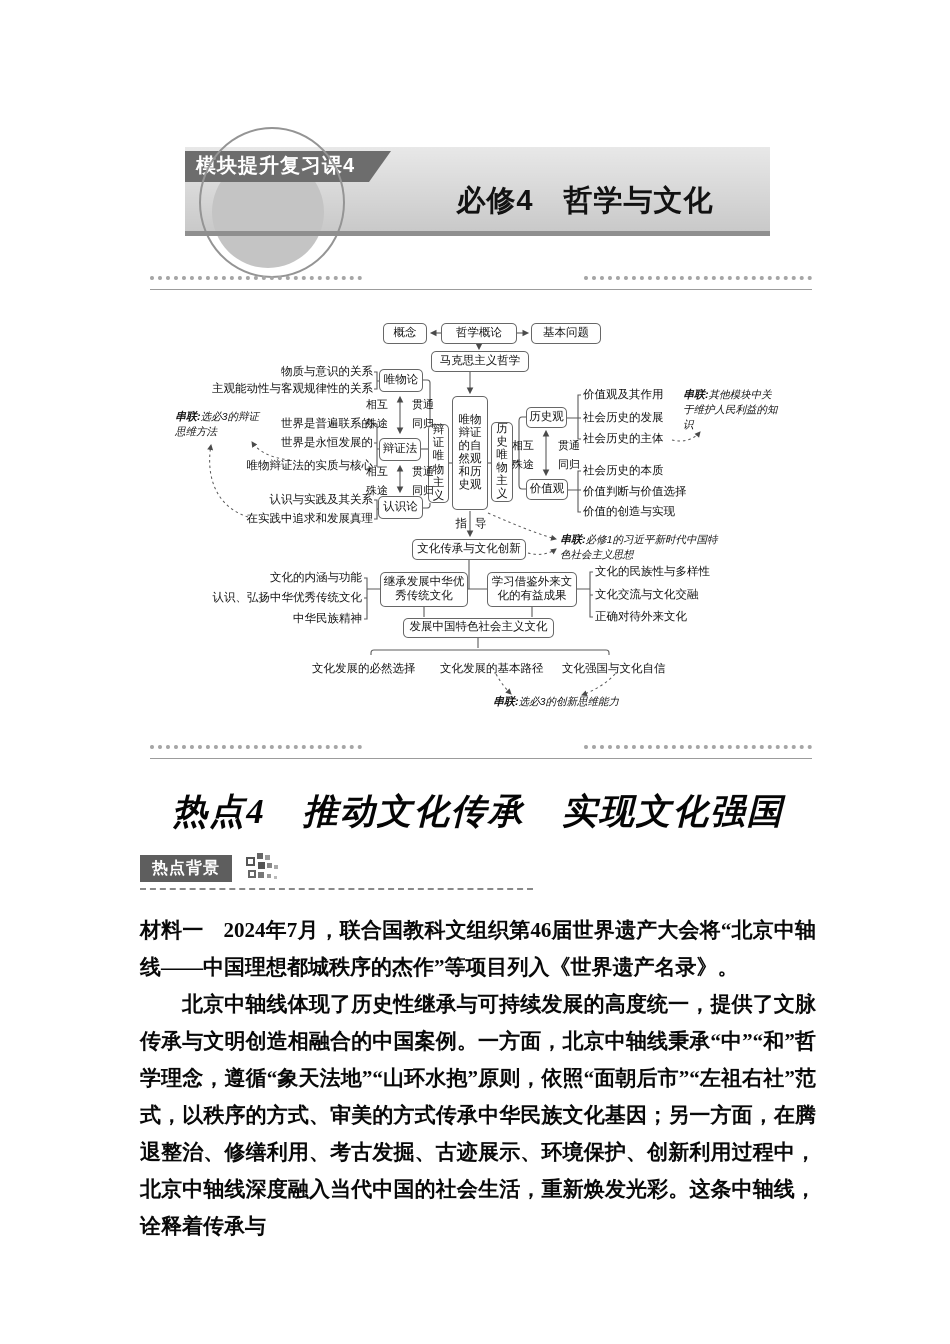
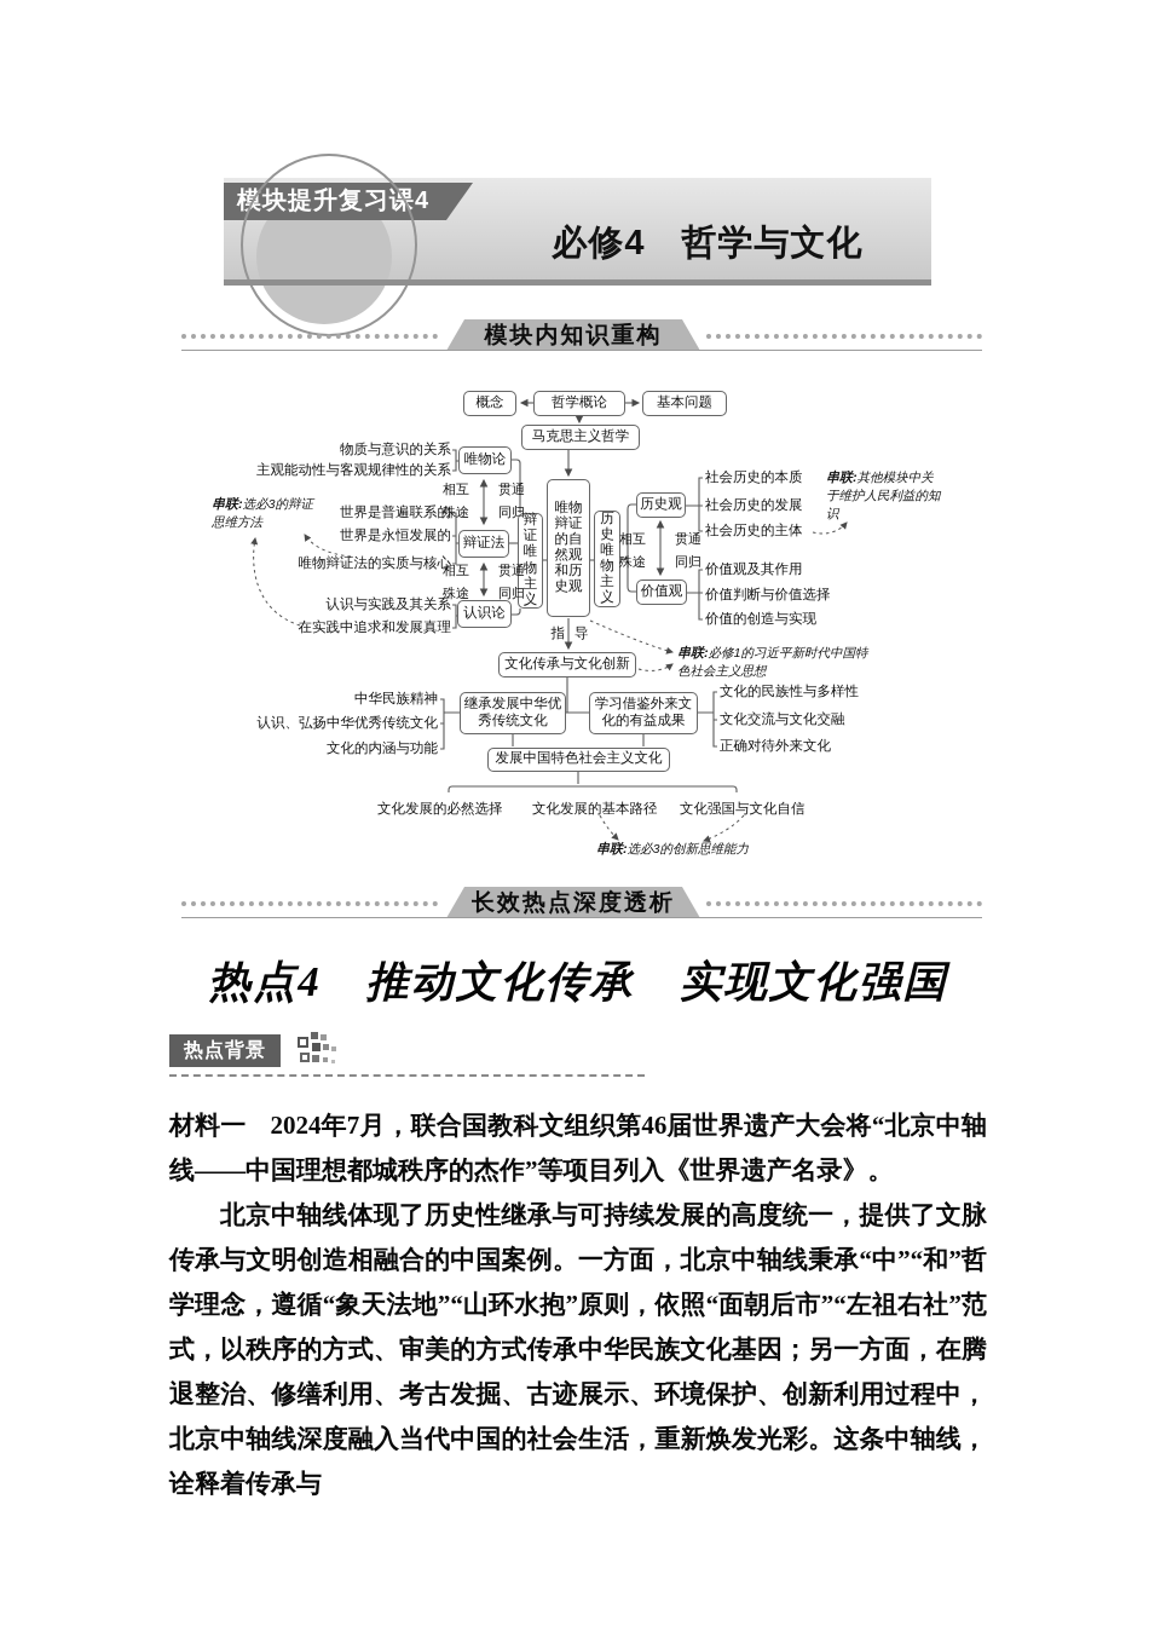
  模块提升复习课4
  必修4 哲学与文化
+ 模块内知识重构
  概念
  哲学概论
  基本问题
  马克思主义哲学
  唯物论
  辩证法
  认识论
  辩证唯物主义
  唯物辩证的自然观和历史观
  历史唯物主义
  历史观
  价值观
  文化传承与文化创新
  继承发展中华优秀传统文化
  学习借鉴外来文化的有益成果
  发展中国特色社会主义文化
  物质与意识的关系
  主观能动性与客观规律性的关系
  世界是普遍联系的
  世界是永恒发展的
  唯物辩证法的实质与核心
  认识与实践及其关系
  在实践中追求和发展真理
- 价值观及其作用
+ 社会历史的本质
  社会历史的发展
  社会历史的主体
- 社会历史的本质
+ 价值观及其作用
  价值判断与价值选择
  价值的创造与实现
- 文化的内涵与功能
+ 中华民族精神
  认识、弘扬中华优秀传统文化
- 中华民族精神
+ 文化的内涵与功能
  文化的民族性与多样性
  文化交流与文化交融
  正确对待外来文化
  文化发展的必然选择
  文化发展的基本路径
  文化强国与文化自信
  相互
  贯通
  殊途
  同归
  相互
  贯通
  殊途
  同归
  相互
  贯通
  殊途
  同归
  指
  导
  串联:选必3的辩证思维方法
  串联:其他模块中关于维护人民利益的知识
  串联:必修1的习近平新时代中国特色社会主义思想
  串联:选必3的创新思维能力
+ 长效热点深度透析
  热点4 推动文化传承 实现文化强国
  热点背景
  材料一 2024年7月，联合国教科文组织第46届世界遗产大会将“北京中轴线——中国理想都城秩序的杰作”等项目列入《世界遗产名录》。
  北京中轴线体现了历史性继承与可持续发展的高度统一，提供了文脉传承与文明创造相融合的中国案例。一方面，北京中轴线秉承“中”“和”哲学理念，遵循“象天法地”“山环水抱”原则，依照“面朝后市”“左祖右社”范式，以秩序的方式、审美的方式传承中华民族文化基因；另一方面，在腾退整治、修缮利用、考古发掘、古迹展示、环境保护、创新利用过程中，北京中轴线深度融入当代中国的社会生活，重新焕发光彩。这条中轴线，诠释着传承与
